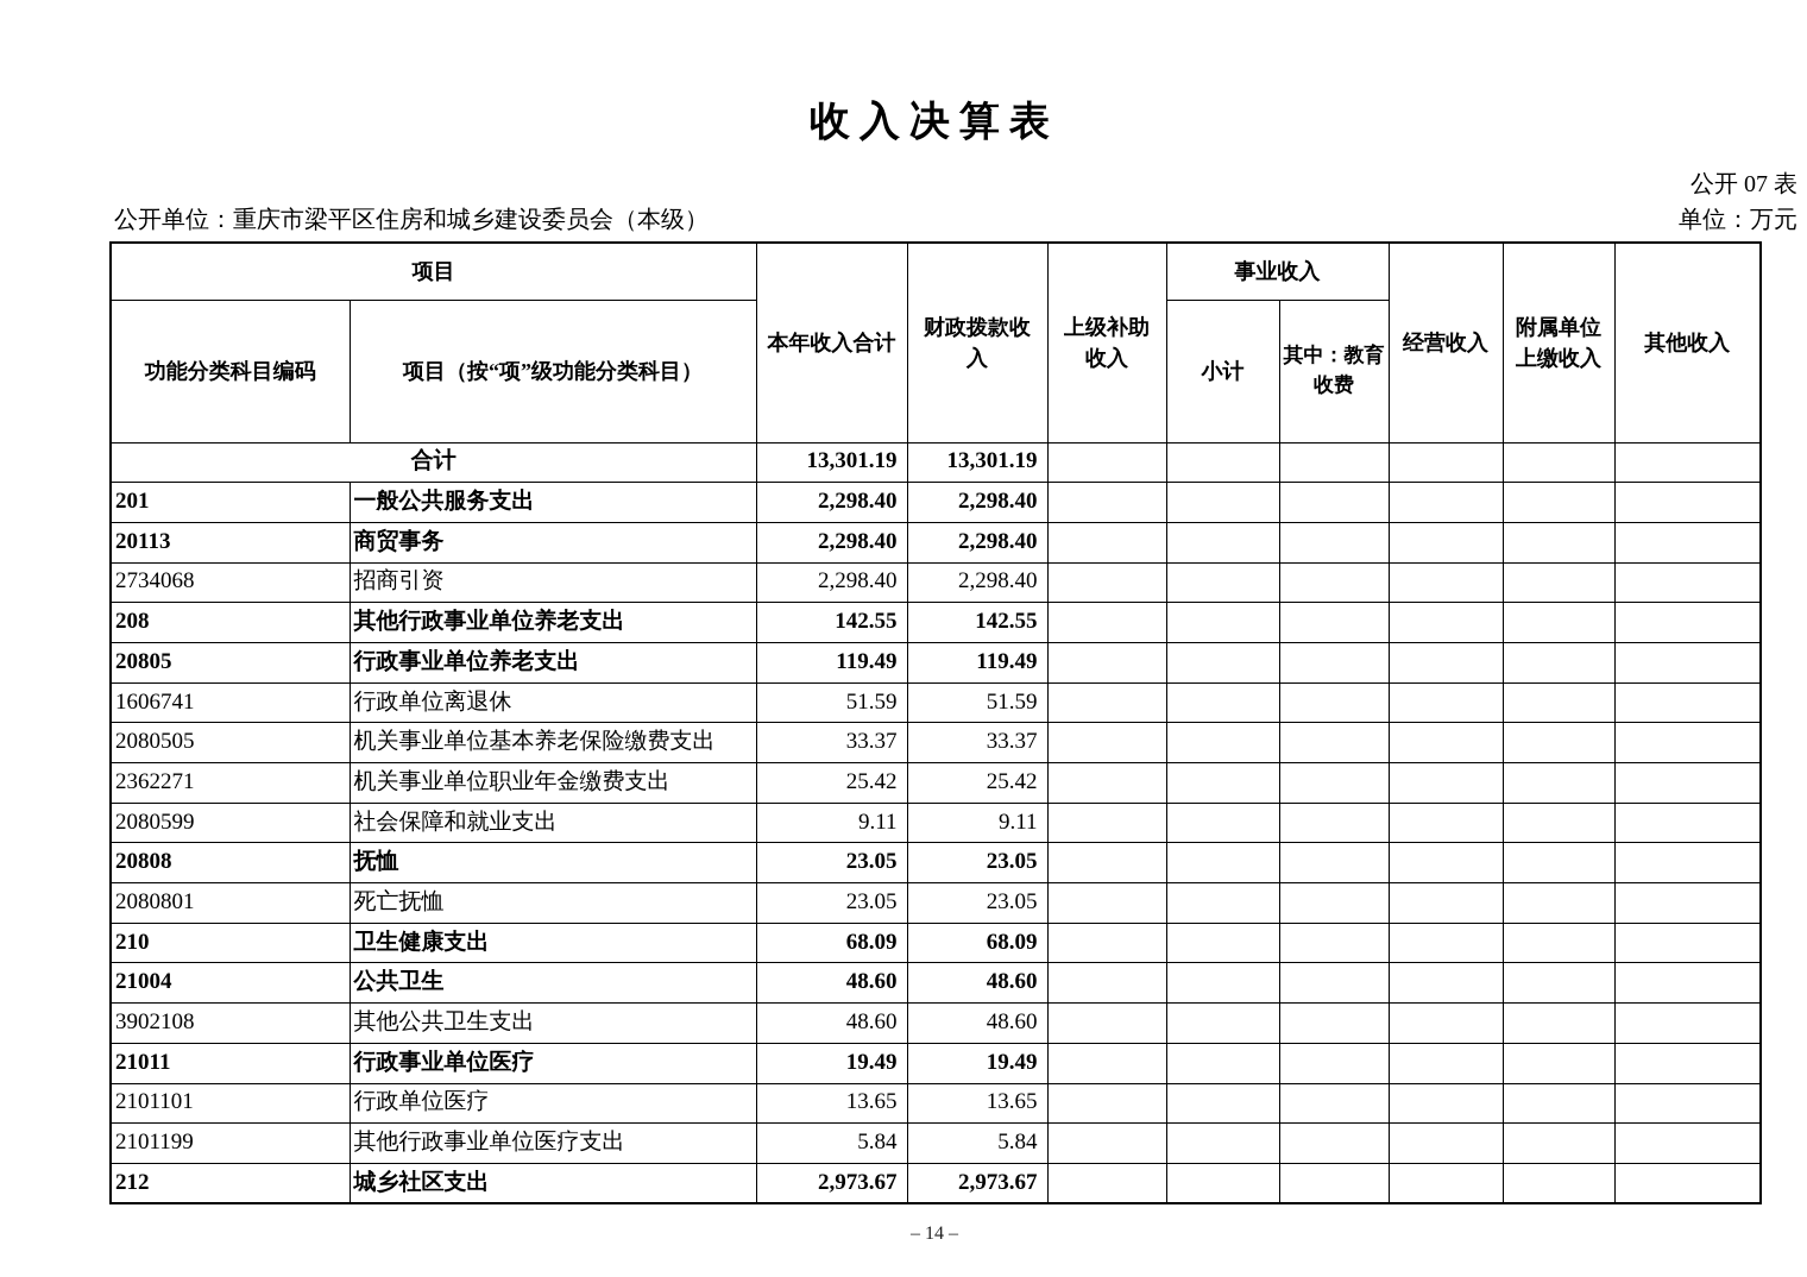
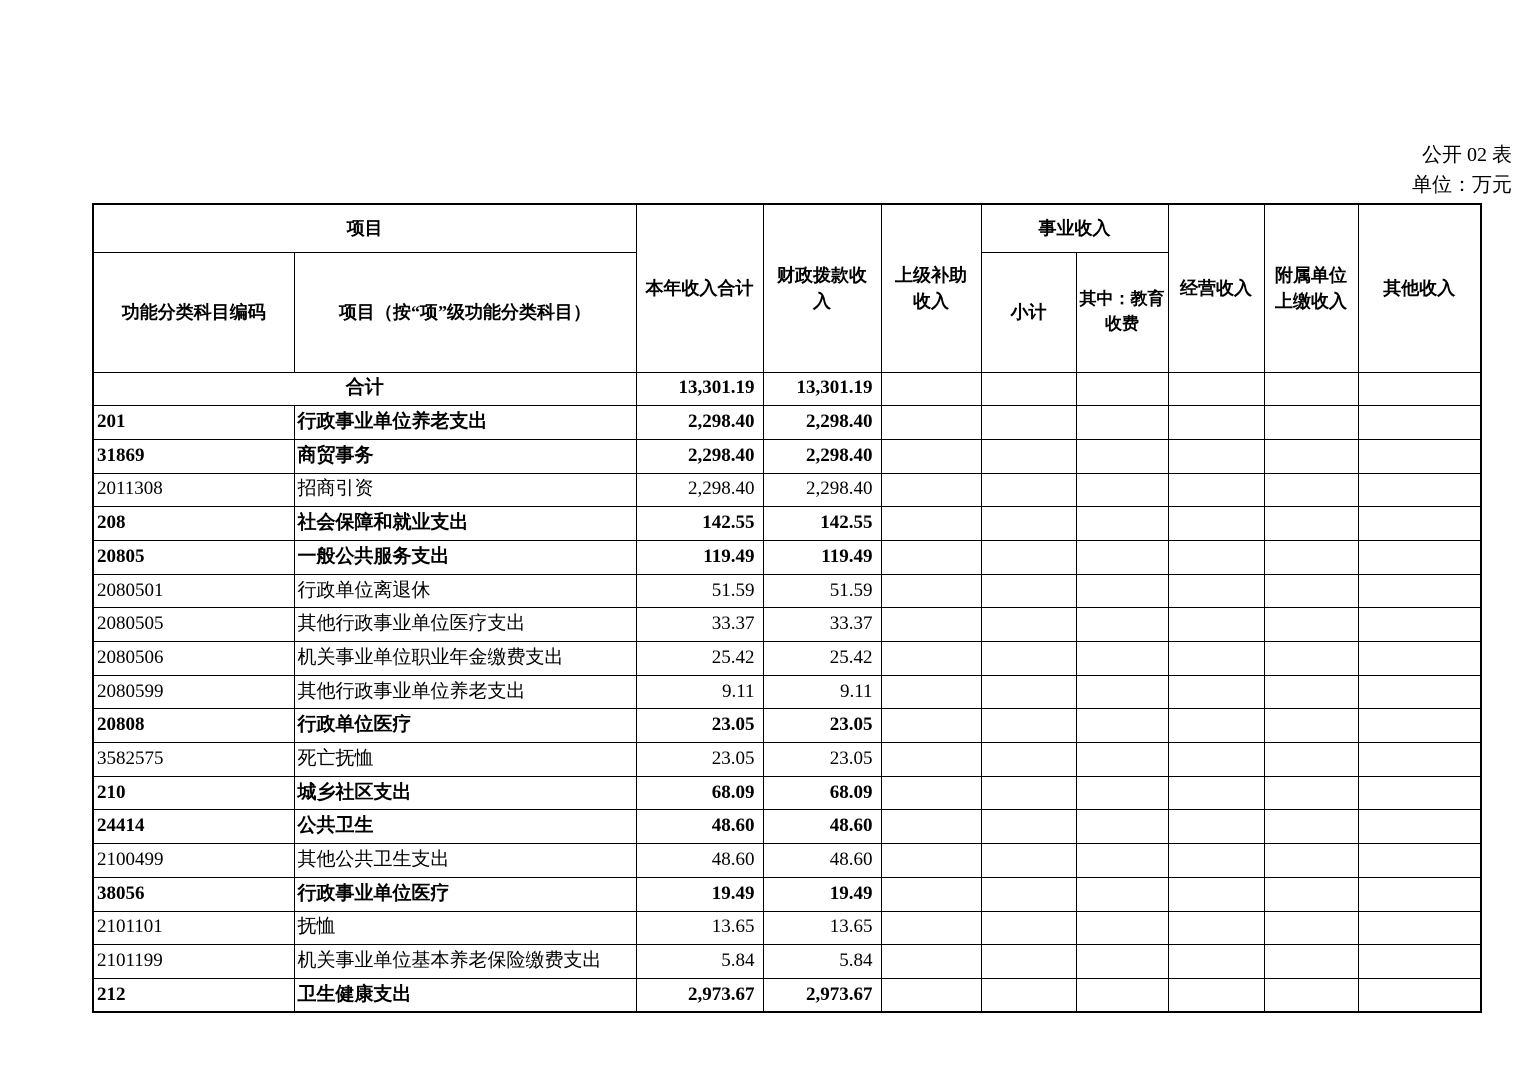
- 收入决算表
- 公开 07 表
+ 公开 02 表
- 公开单位：重庆市梁平区住房和城乡建设委员会（本级）
  单位：万元
  项目	本年收入合计	财政拨款收入	上级补助收入	事业收入	经营收入	附属单位上缴收入	其他收入
  功能分类科目编码	项目（按“项”级功能分类科目）	小计	其中：教育收费
  合计	13,301.19	13,301.19
- 201	一般公共服务支出	2,298.40	2,298.40
+ 201	行政事业单位养老支出	2,298.40	2,298.40
- 20113	商贸事务	2,298.40	2,298.40
+ 31869	商贸事务	2,298.40	2,298.40
- 2734068	招商引资	2,298.40	2,298.40
+ 2011308	招商引资	2,298.40	2,298.40
- 208	其他行政事业单位养老支出	142.55	142.55
+ 208	社会保障和就业支出	142.55	142.55
- 20805	行政事业单位养老支出	119.49	119.49
+ 20805	一般公共服务支出	119.49	119.49
- 1606741	行政单位离退休	51.59	51.59
+ 2080501	行政单位离退休	51.59	51.59
- 2080505	机关事业单位基本养老保险缴费支出	33.37	33.37
+ 2080505	其他行政事业单位医疗支出	33.37	33.37
- 2362271	机关事业单位职业年金缴费支出	25.42	25.42
+ 2080506	机关事业单位职业年金缴费支出	25.42	25.42
- 2080599	社会保障和就业支出	9.11	9.11
+ 2080599	其他行政事业单位养老支出	9.11	9.11
- 20808	抚恤	23.05	23.05
+ 20808	行政单位医疗	23.05	23.05
- 2080801	死亡抚恤	23.05	23.05
+ 3582575	死亡抚恤	23.05	23.05
- 210	卫生健康支出	68.09	68.09
+ 210	城乡社区支出	68.09	68.09
- 21004	公共卫生	48.60	48.60
+ 24414	公共卫生	48.60	48.60
- 3902108	其他公共卫生支出	48.60	48.60
+ 2100499	其他公共卫生支出	48.60	48.60
- 21011	行政事业单位医疗	19.49	19.49
+ 38056	行政事业单位医疗	19.49	19.49
- 2101101	行政单位医疗	13.65	13.65
+ 2101101	抚恤	13.65	13.65
- 2101199	其他行政事业单位医疗支出	5.84	5.84
+ 2101199	机关事业单位基本养老保险缴费支出	5.84	5.84
- 212	城乡社区支出	2,973.67	2,973.67
+ 212	卫生健康支出	2,973.67	2,973.67
- – 14 –
